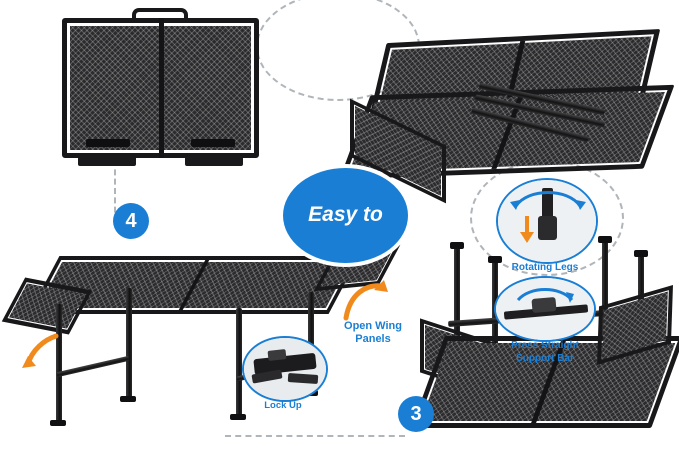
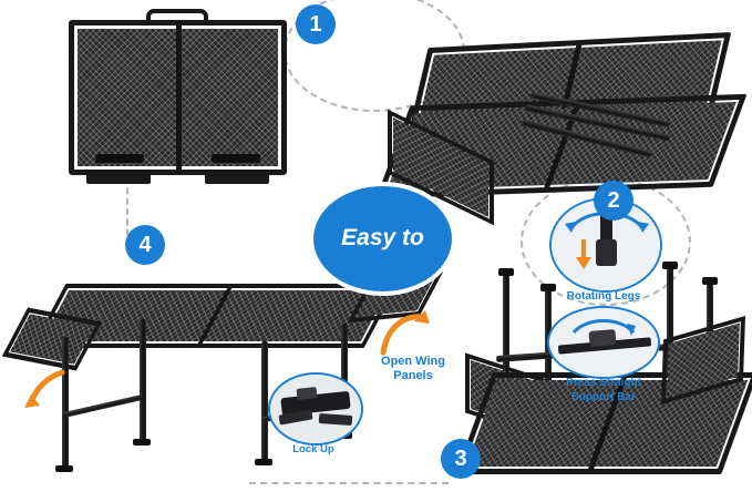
+ 1
+ 2
  3
  4
  Easy to
  Open Wing Panels
  Lock Up
  Rotating Legs
  Press Straight
  Support Bar
